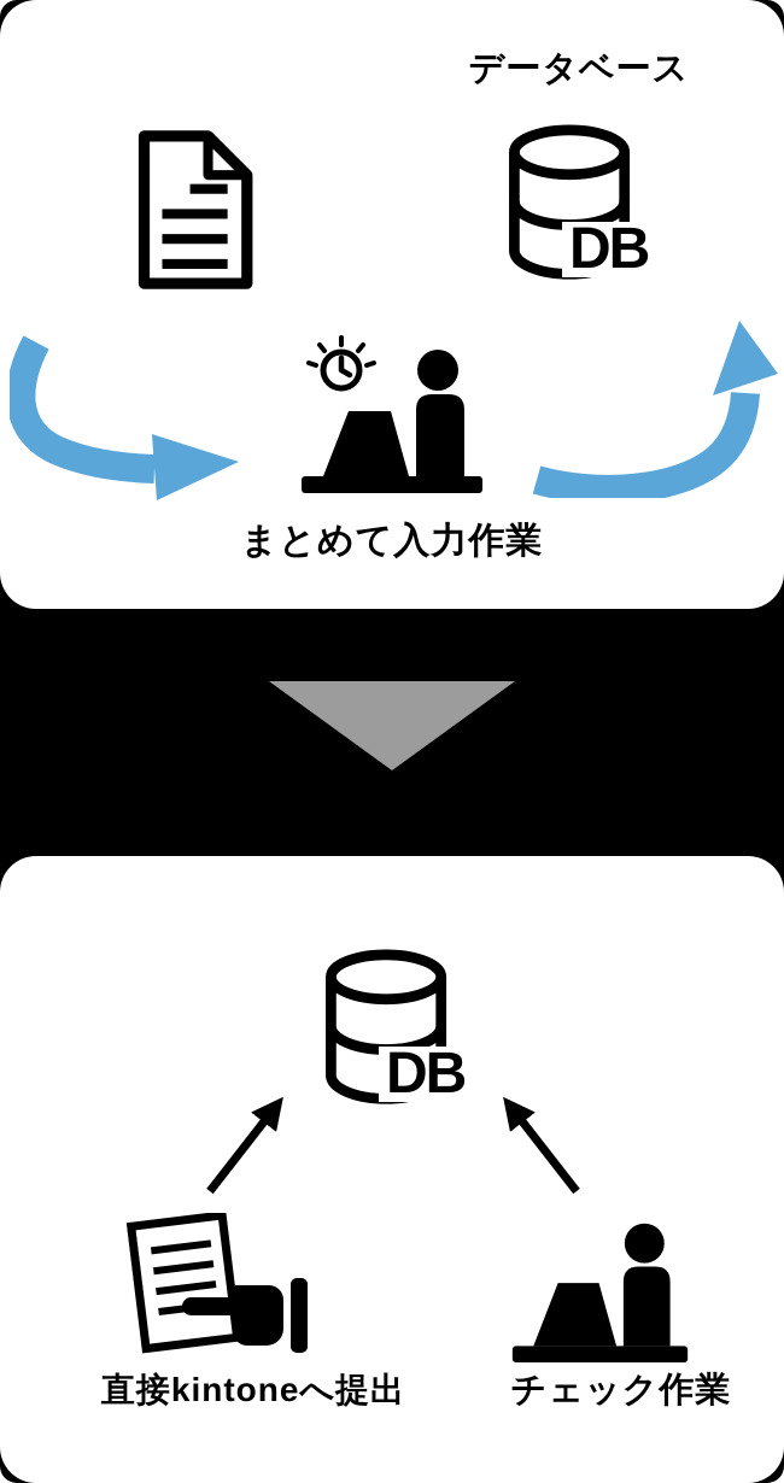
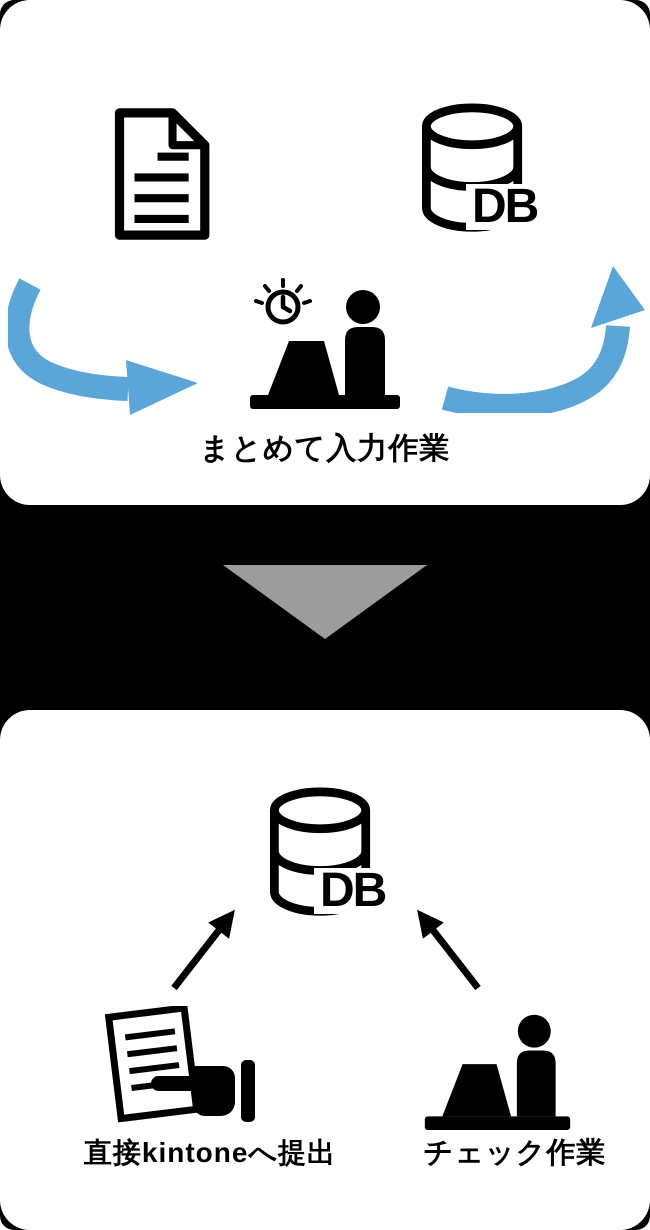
- データベース
  DB
  まとめて入力作業
  DB
  直接kintoneへ提出
  チェック作業
